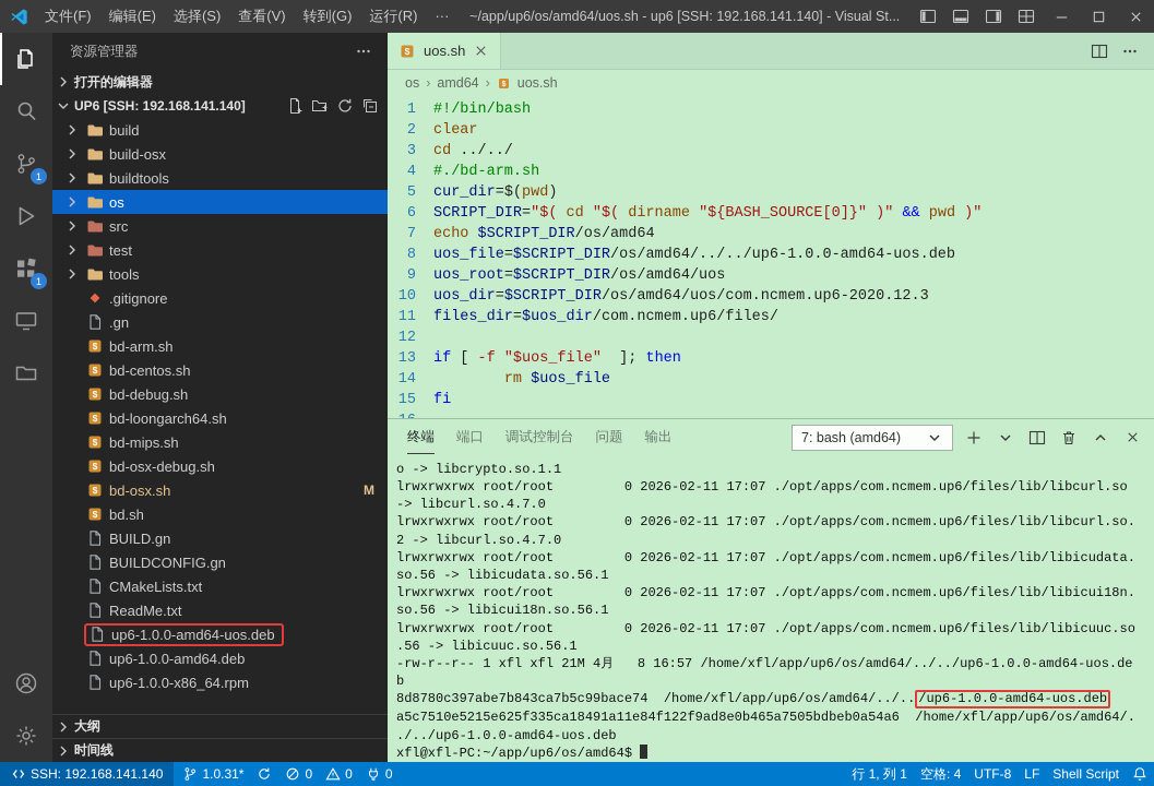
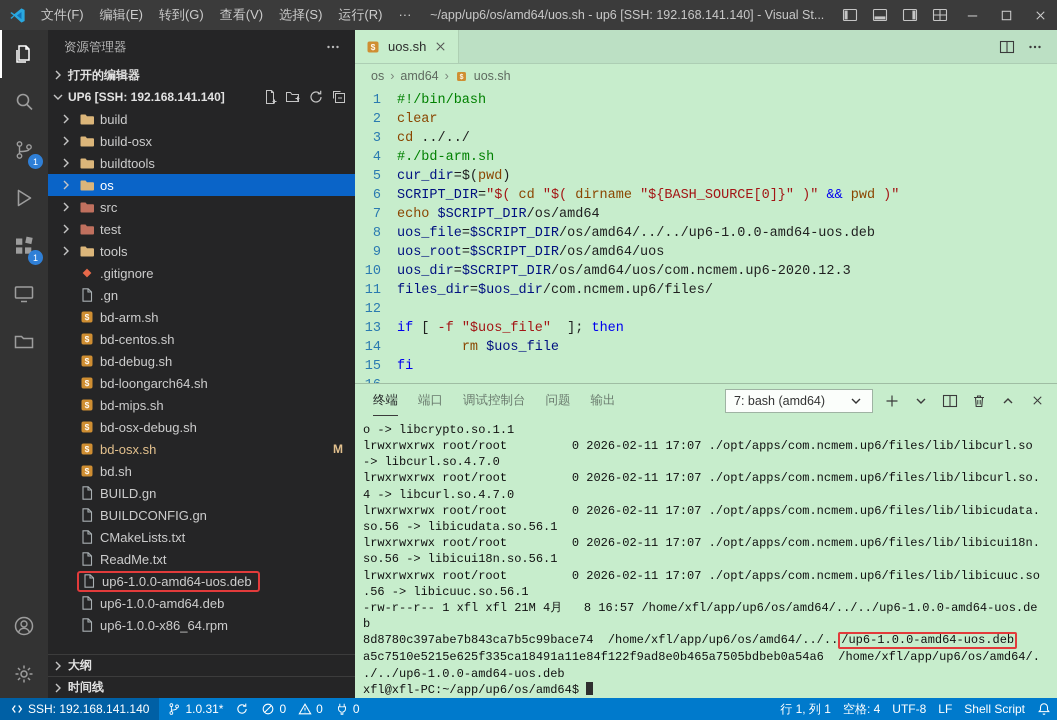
  文件(F)
  编辑(E)
- 选择(S)
+ 转到(G)
  查看(V)
- 转到(G)
+ 选择(S)
  运行(R)
  ···
  ~/app/up6/os/amd64/uos.sh - up6 [SSH: 192.168.141.140] - Visual St...
  1
  1
  资源管理器
  打开的编辑器
  UP6 [SSH: 192.168.141.140]
  build
  build-osx
  buildtools
  os
  src
  test
  tools
  .gitignore
  .gn
  $
  bd-arm.sh
  $
  bd-centos.sh
  $
  bd-debug.sh
  $
  bd-loongarch64.sh
  $
  bd-mips.sh
  $
  bd-osx-debug.sh
  $
  bd-osx.sh
  M
  $
  bd.sh
  BUILD.gn
  BUILDCONFIG.gn
  CMakeLists.txt
  ReadMe.txt
  up6-1.0.0-amd64-uos.deb
  up6-1.0.0-amd64.deb
  up6-1.0.0-x86_64.rpm
  大纲
  时间线
  $
  uos.sh
  os
  ›
  amd64
  ›
  uos.sh
  1
  #!/bin/bash
  2
  clear
  3
  cd ../../
  4
  #./bd-arm.sh
  5
  cur_dir=$(pwd)
  6
  SCRIPT_DIR="$( cd "$( dirname "${BASH_SOURCE[0]}" )" && pwd )"
  7
  echo $SCRIPT_DIR/os/amd64
  8
  uos_file=$SCRIPT_DIR/os/amd64/../../up6-1.0.0-amd64-uos.deb
  9
  uos_root=$SCRIPT_DIR/os/amd64/uos
  10
  uos_dir=$SCRIPT_DIR/os/amd64/uos/com.ncmem.up6-2020.12.3
  11
  files_dir=$uos_dir/com.ncmem.up6/files/
  12
  13
  if [ -f "$uos_file" ]; then
  14
  rm $uos_file
  15
  fi
  终端
  端口
  调试控制台
  问题
  输出
  7: bash (amd64)
  o -> libcrypto.so.1.1
  lrwxrwxrwx root/root 0 2026-02-11 17:07 ./opt/apps/com.ncmem.up6/files/lib/libcurl.so
  -> libcurl.so.4.7.0
  lrwxrwxrwx root/root 0 2026-02-11 17:07 ./opt/apps/com.ncmem.up6/files/lib/libcurl.so.
- 2 -> libcurl.so.4.7.0
+ 4 -> libcurl.so.4.7.0
  lrwxrwxrwx root/root 0 2026-02-11 17:07 ./opt/apps/com.ncmem.up6/files/lib/libicudata.
  so.56 -> libicudata.so.56.1
  lrwxrwxrwx root/root 0 2026-02-11 17:07 ./opt/apps/com.ncmem.up6/files/lib/libicui18n.
  so.56 -> libicui18n.so.56.1
  lrwxrwxrwx root/root 0 2026-02-11 17:07 ./opt/apps/com.ncmem.up6/files/lib/libicuuc.so
  .56 -> libicuuc.so.56.1
  -rw-r--r-- 1 xfl xfl 21M 4月 8 16:57 /home/xfl/app/up6/os/amd64/../../up6-1.0.0-amd64-uos.de
  b
  8d8780c397abe7b843ca7b5c99bace74 /home/xfl/app/up6/os/amd64/../.. /up6-1.0.0-amd64-uos.deb
  a5c7510e5215e625f335ca18491a11e84f122f9ad8e0b465a7505bdbeb0a54a6 /home/xfl/app/up6/os/amd64/.
  ./../up6-1.0.0-amd64-uos.deb
  xfl@xfl-PC:~/app/up6/os/amd64$
  SSH: 192.168.141.140
  1.0.31*
  0
  0
  0
  行 1, 列 1
  空格: 4
  UTF-8
  LF
  Shell Script
